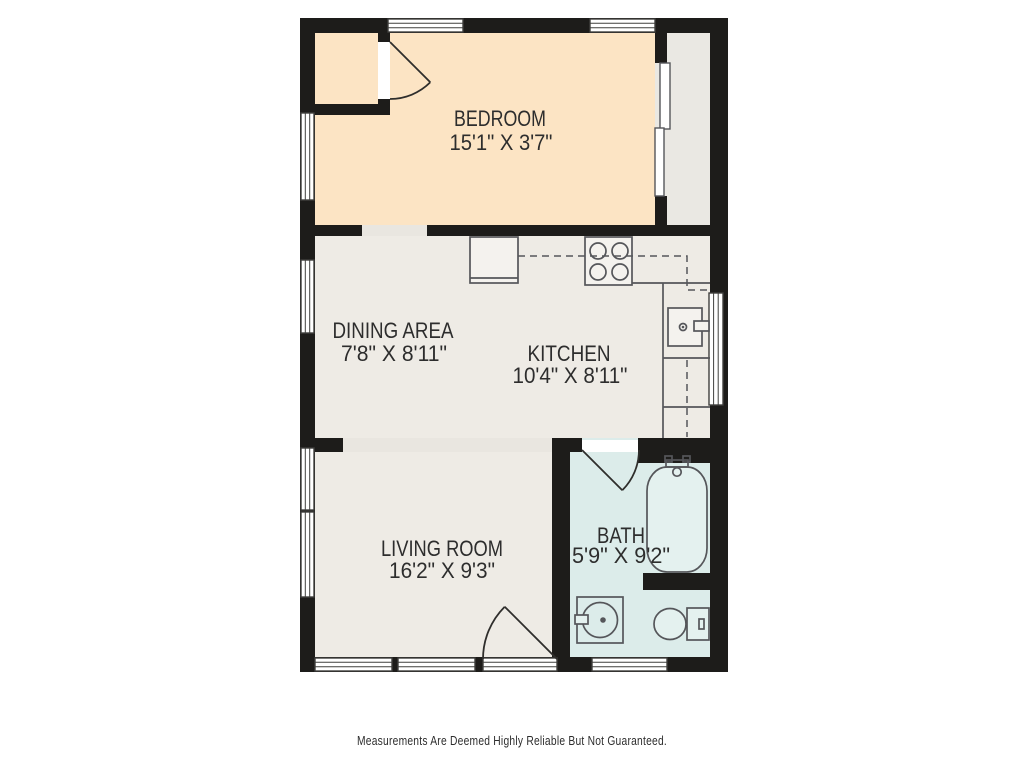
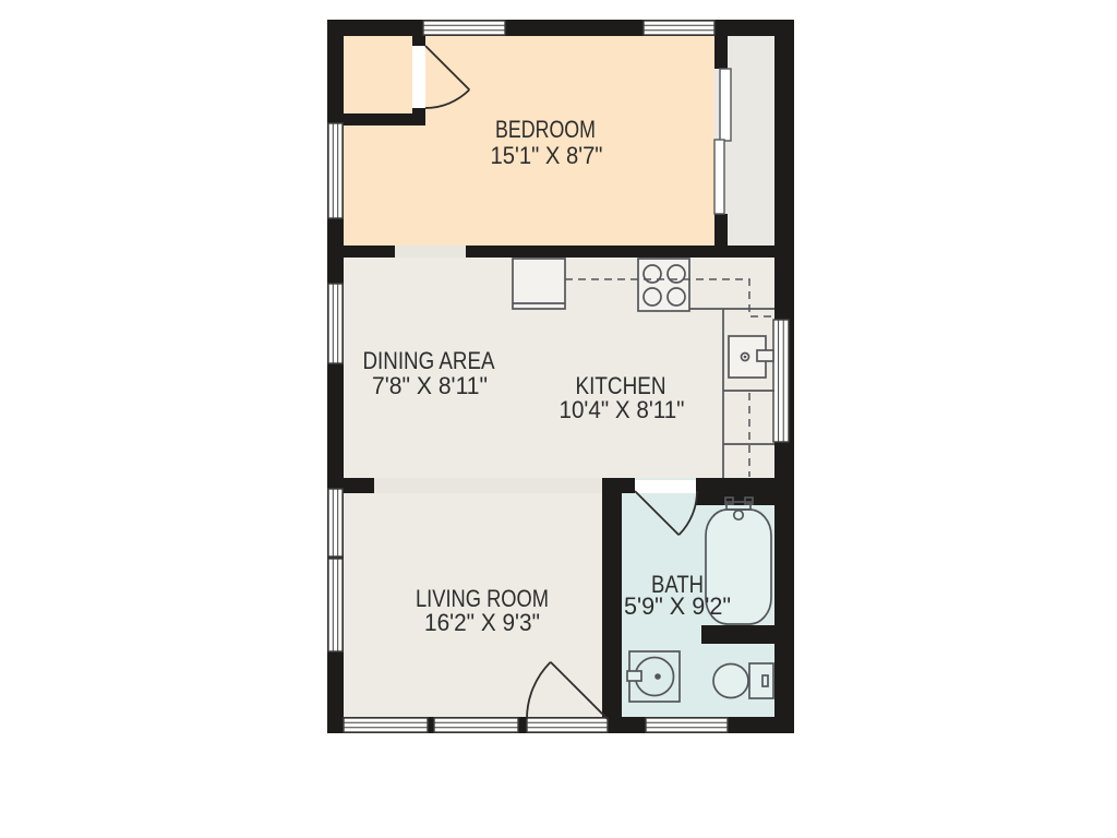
  BEDROOM
- 15'1" X 3'7"
+ 15'1" X 8'7"
  DINING AREA
  7'8" X 8'11"
  KITCHEN
  10'4" X 8'11"
  LIVING ROOM
  16'2" X 9'3"
  BATH
  5'9" X 9'2"
- Measurements Are Deemed Highly Reliable But Not Guaranteed.
